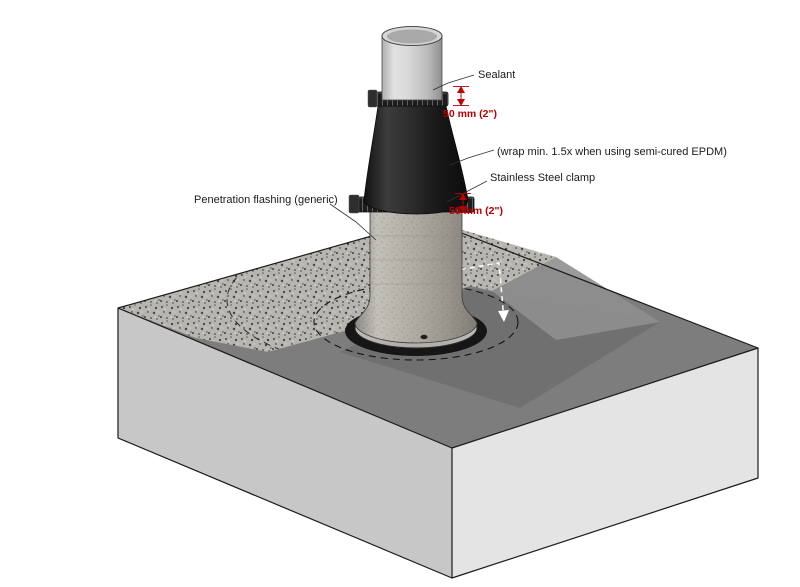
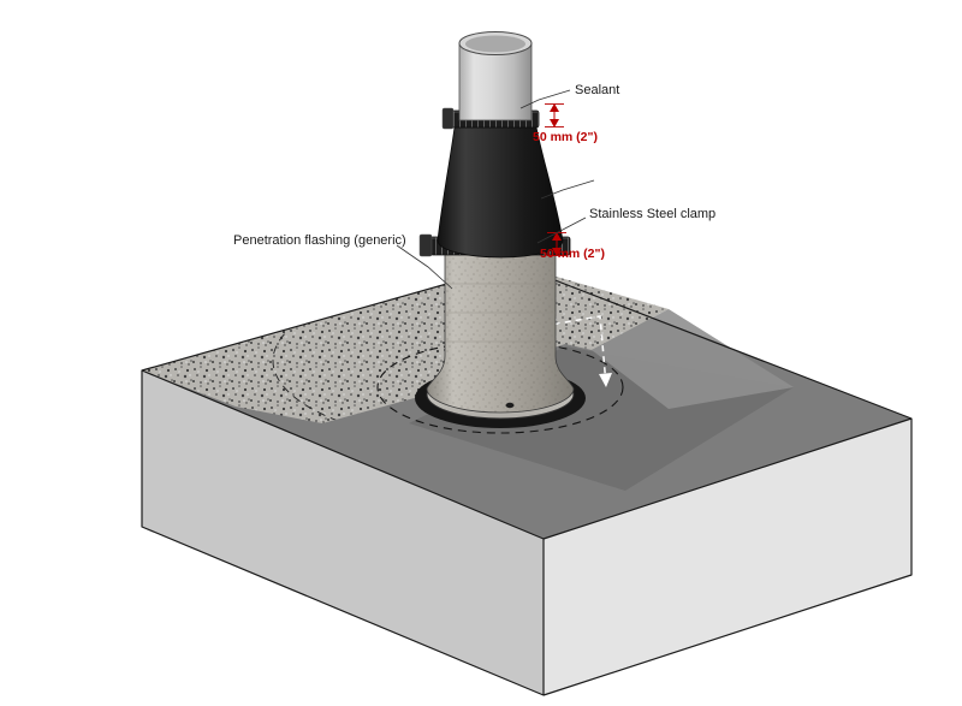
  50 mm (2")
  50 mm (2")
  Sealant
- (wrap min. 1.5x when using semi-cured EPDM)
  Stainless Steel clamp
  Penetration flashing (generic)
